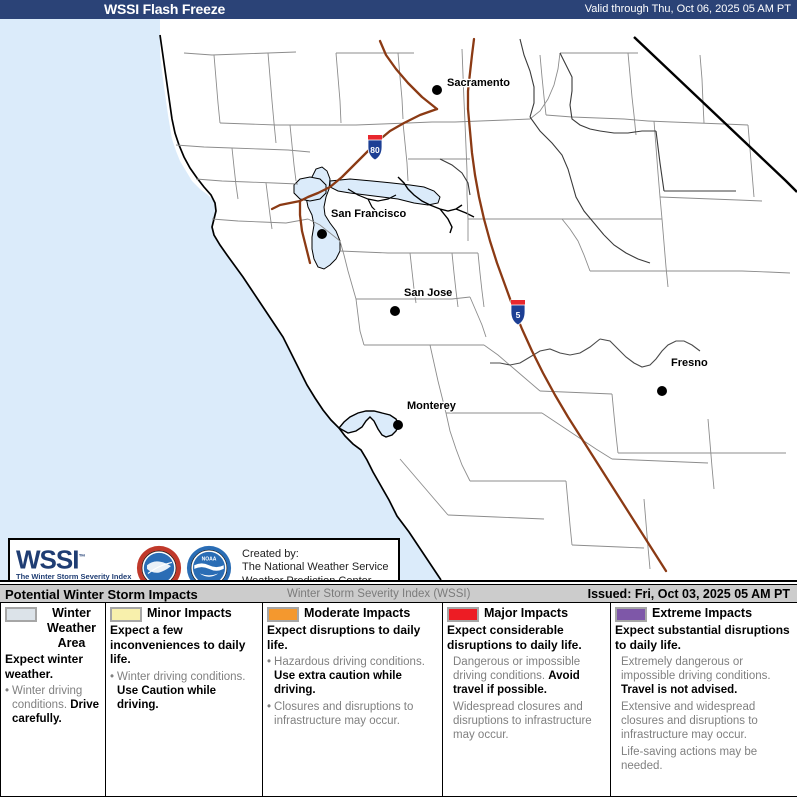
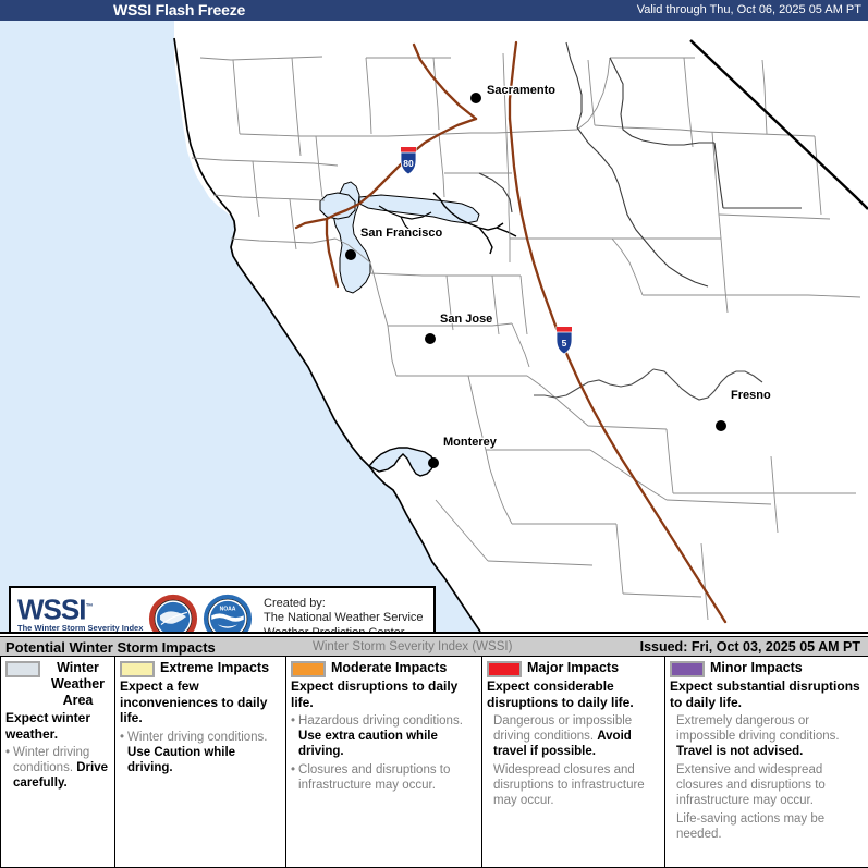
  WSSI Flash Freeze
  Valid through Thu, Oct 06, 2025 05 AM PT
  80
  5
  Sacramento
  San Francisco
  San Jose
  Monterey
  Fresno
  WSSI
  The Winter Storm Severity Index
  Created by:
  The National Weather Service
  Potential Winter Storm Impacts
  Winter Storm Severity Index (WSSI)
  Issued: Fri, Oct 03, 2025 05 AM PT
  Winter Weather Area
  Expect winter weather.
  •
  Winter driving conditions. Drive carefully.
- Minor Impacts
+ Extreme Impacts
  Expect a few inconveniences to daily life.
  •
  Winter driving conditions. Use Caution while driving.
  Moderate Impacts
  Expect disruptions to daily life.
  •
  Hazardous driving conditions. Use extra caution while driving.
  •
  Closures and disruptions to infrastructure may occur.
  Major Impacts
  Expect considerable disruptions to daily life.
  Dangerous or impossible driving conditions. Avoid travel if possible.
  Widespread closures and disruptions to infrastructure may occur.
- Extreme Impacts
+ Minor Impacts
  Expect substantial disruptions to daily life.
  Extremely dangerous or impossible driving conditions. Travel is not advised.
  Extensive and widespread closures and disruptions to infrastructure may occur.
  Life-saving actions may be needed.
